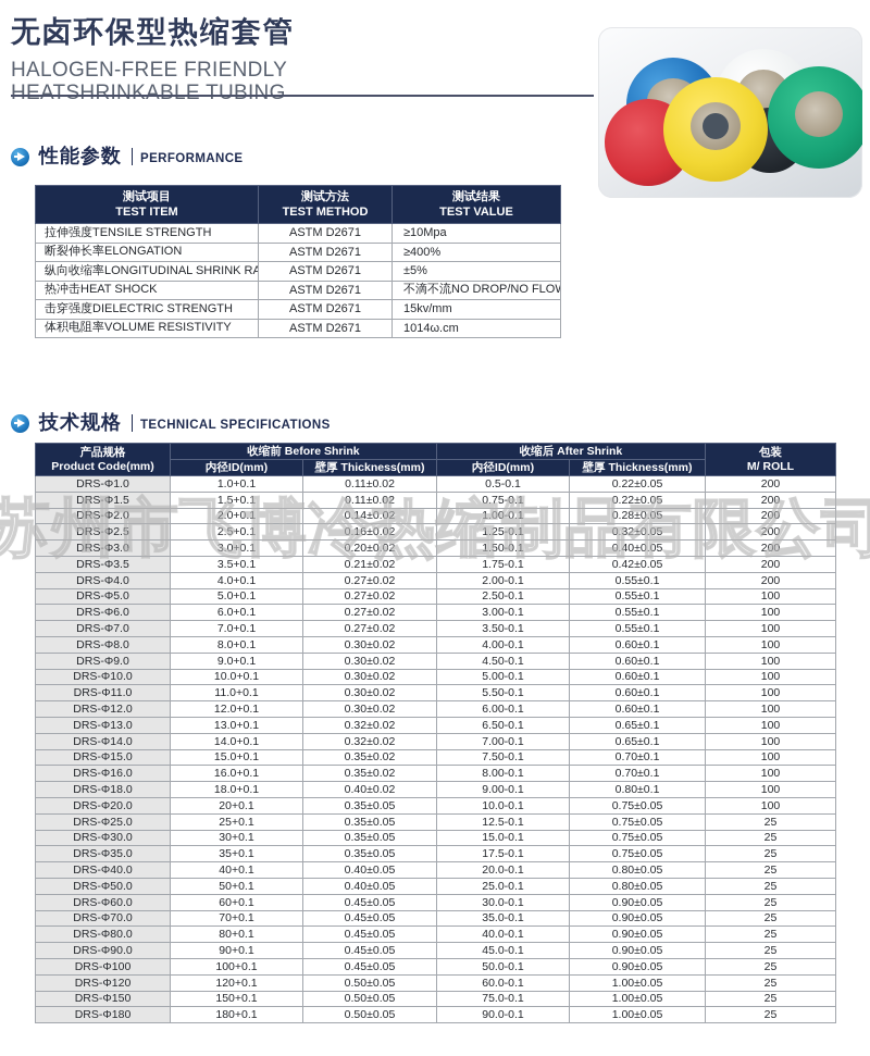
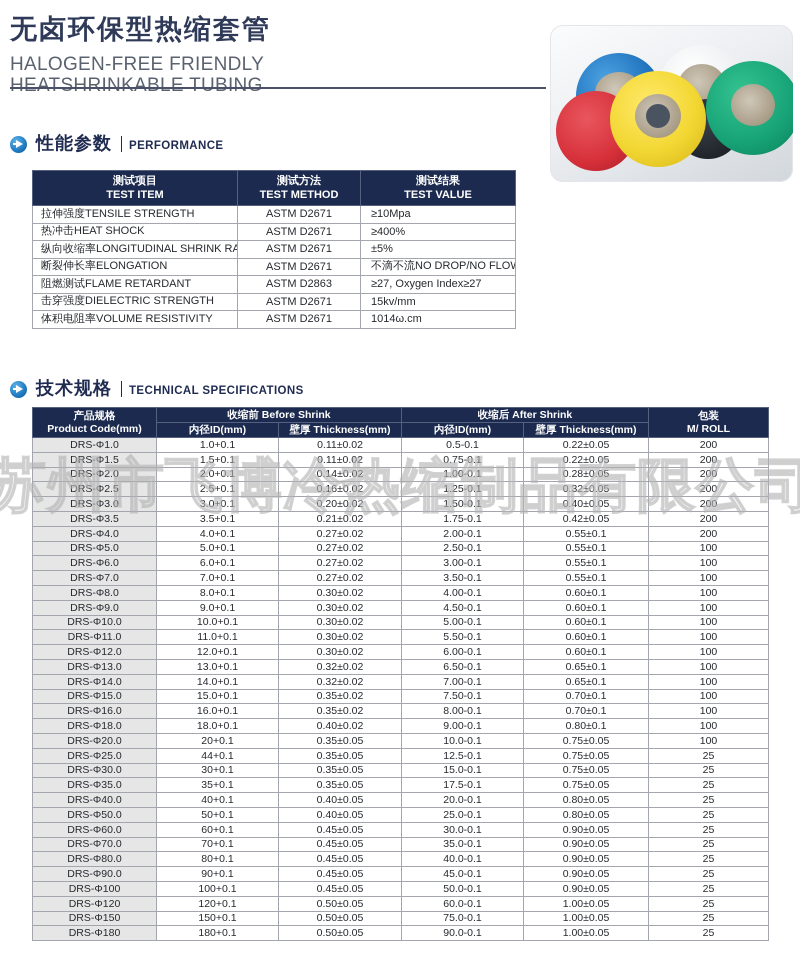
  无卤环保型热缩套管
  HALOGEN-FREE FRIENDLY
  HEATSHRINKABLE TUBING
  性能参数
  PERFORMANCE
  测试项目 TEST ITEM	测试方法 TEST METHOD	测试结果 TEST VALUE
  拉伸强度TENSILE STRENGTH	ASTM D2671	≥10Mpa
- 断裂伸长率ELONGATION	ASTM D2671	≥400%
+ 热冲击HEAT SHOCK	ASTM D2671	≥400%
  纵向收缩率LONGITUDINAL SHRINK RA	ASTM D2671	±5%
- 热冲击HEAT SHOCK	ASTM D2671	不滴不流NO DROP/NO FLO
+ 断裂伸长率ELONGATION	ASTM D2671	不滴不流NO DROP/NO FLO
+ 阻燃测试FLAME RETARDANT	ASTM D2863	≥27, Oxygen Index≥27
  击穿强度DIELECTRIC STRENGTH	ASTM D2671	15kv/mm
  体积电阻率VOLUME RESISTIVITY	ASTM D2671	1014ω.cm
  技术规格
  TECHNICAL SPECIFICATIONS
  产品规格 Product Code(mm)	收缩前 Before Shrink	收缩后 After Shrink	包装 M/ ROLL
  内径ID(mm)	壁厚 Thickness(mm)	内径ID(mm)	壁厚 Thickness(mm)
  DRS-Φ1.0	1.0+0.1	0.11±0.02	0.5-0.1	0.22±0.05	200
  DRS-Φ1.5	1.5+0.1	0.11±0.02	0.75-0.1	0.22±0.05	200
  DRS-Φ2.0	2.0+0.1	0.14±0.02	1.00-0.1	0.28±0.05	200
  DRS-Φ2.5	2.5+0.1	0.16±0.02	1.25-0.1	0.32±0.05	200
  DRS-Φ3.0	3.0+0.1	0.20±0.02	1.50-0.1	0.40±0.05	200
  DRS-Φ3.5	3.5+0.1	0.21±0.02	1.75-0.1	0.42±0.05	200
  DRS-Φ4.0	4.0+0.1	0.27±0.02	2.00-0.1	0.55±0.1	200
  DRS-Φ5.0	5.0+0.1	0.27±0.02	2.50-0.1	0.55±0.1	100
  DRS-Φ6.0	6.0+0.1	0.27±0.02	3.00-0.1	0.55±0.1	100
  DRS-Φ7.0	7.0+0.1	0.27±0.02	3.50-0.1	0.55±0.1	100
  DRS-Φ8.0	8.0+0.1	0.30±0.02	4.00-0.1	0.60±0.1	100
  DRS-Φ9.0	9.0+0.1	0.30±0.02	4.50-0.1	0.60±0.1	100
  DRS-Φ10.0	10.0+0.1	0.30±0.02	5.00-0.1	0.60±0.1	100
  DRS-Φ11.0	11.0+0.1	0.30±0.02	5.50-0.1	0.60±0.1	100
  DRS-Φ12.0	12.0+0.1	0.30±0.02	6.00-0.1	0.60±0.1	100
  DRS-Φ13.0	13.0+0.1	0.32±0.02	6.50-0.1	0.65±0.1	100
  DRS-Φ14.0	14.0+0.1	0.32±0.02	7.00-0.1	0.65±0.1	100
  DRS-Φ15.0	15.0+0.1	0.35±0.02	7.50-0.1	0.70±0.1	100
  DRS-Φ16.0	16.0+0.1	0.35±0.02	8.00-0.1	0.70±0.1	100
  DRS-Φ18.0	18.0+0.1	0.40±0.02	9.00-0.1	0.80±0.1	100
  DRS-Φ20.0	20+0.1	0.35±0.05	10.0-0.1	0.75±0.05	100
- DRS-Φ25.0	25+0.1	0.35±0.05	12.5-0.1	0.75±0.05	25
+ DRS-Φ25.0	44+0.1	0.35±0.05	12.5-0.1	0.75±0.05	25
  DRS-Φ30.0	30+0.1	0.35±0.05	15.0-0.1	0.75±0.05	25
  DRS-Φ35.0	35+0.1	0.35±0.05	17.5-0.1	0.75±0.05	25
  DRS-Φ40.0	40+0.1	0.40±0.05	20.0-0.1	0.80±0.05	25
  DRS-Φ50.0	50+0.1	0.40±0.05	25.0-0.1	0.80±0.05	25
  DRS-Φ60.0	60+0.1	0.45±0.05	30.0-0.1	0.90±0.05	25
  DRS-Φ70.0	70+0.1	0.45±0.05	35.0-0.1	0.90±0.05	25
  DRS-Φ80.0	80+0.1	0.45±0.05	40.0-0.1	0.90±0.05	25
  DRS-Φ90.0	90+0.1	0.45±0.05	45.0-0.1	0.90±0.05	25
  DRS-Φ100	100+0.1	0.45±0.05	50.0-0.1	0.90±0.05	25
  DRS-Φ120	120+0.1	0.50±0.05	60.0-0.1	1.00±0.05	25
  DRS-Φ150	150+0.1	0.50±0.05	75.0-0.1	1.00±0.05	25
  DRS-Φ180	180+0.1	0.50±0.05	90.0-0.1	1.00±0.05	25
  苏州市飞博冷热缩制品有限公司
